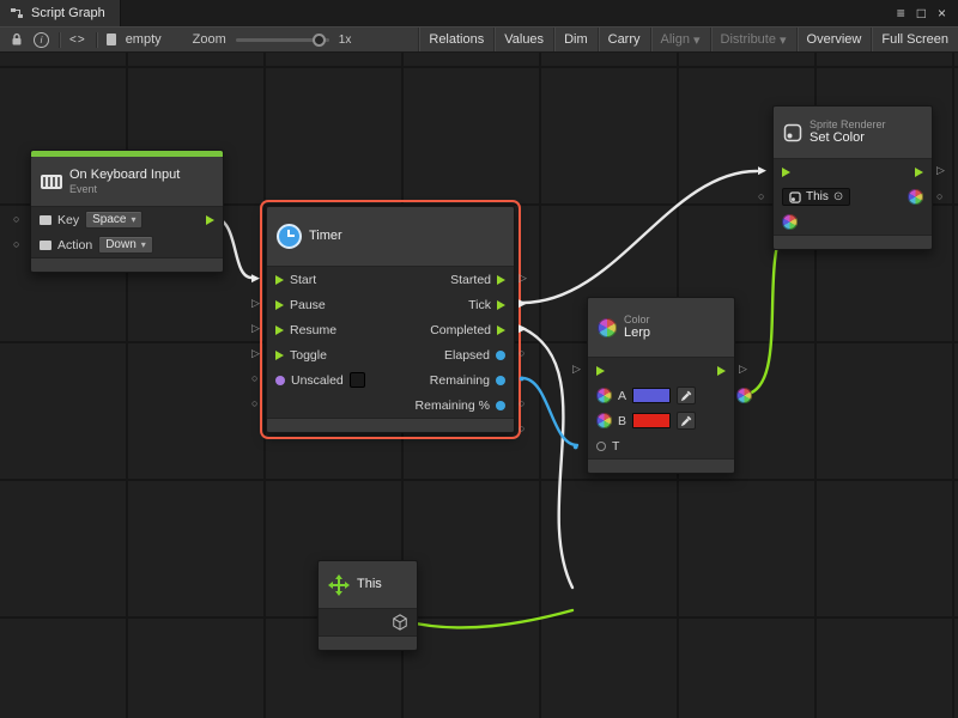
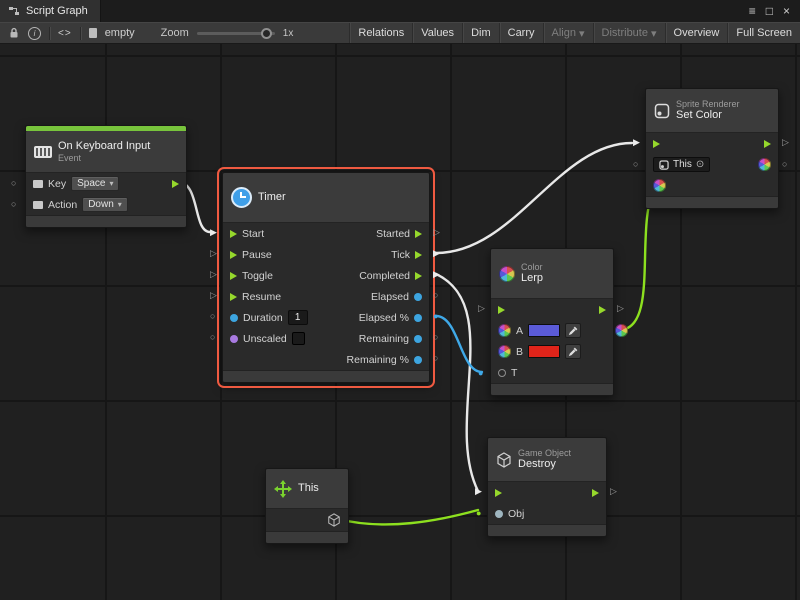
  Script Graph
  ≡
  □
  ×
  <>
  empty
  Zoom
  1x
  Relations
  Values
  Dim
  Carry
  Align
  ▾
  Distribute
  ▾
  Overview
  Full Screen
  On Keyboard Input
  Event
  Key
  Space
  ▾
  Action
  Down
  ▾
  Timer
  Start
  Started
  Pause
  Tick
- Resume
+ Toggle
  Completed
- Toggle
+ Resume
  Elapsed
+ Duration
+ 1
+ Elapsed %
  Unscaled
  Remaining
  Remaining %
  Color
  Lerp
  A
  B
  T
  Sprite Renderer
  Set Color
  This
  ⊙
+ Game Object
+ Destroy
+ Obj
  This
